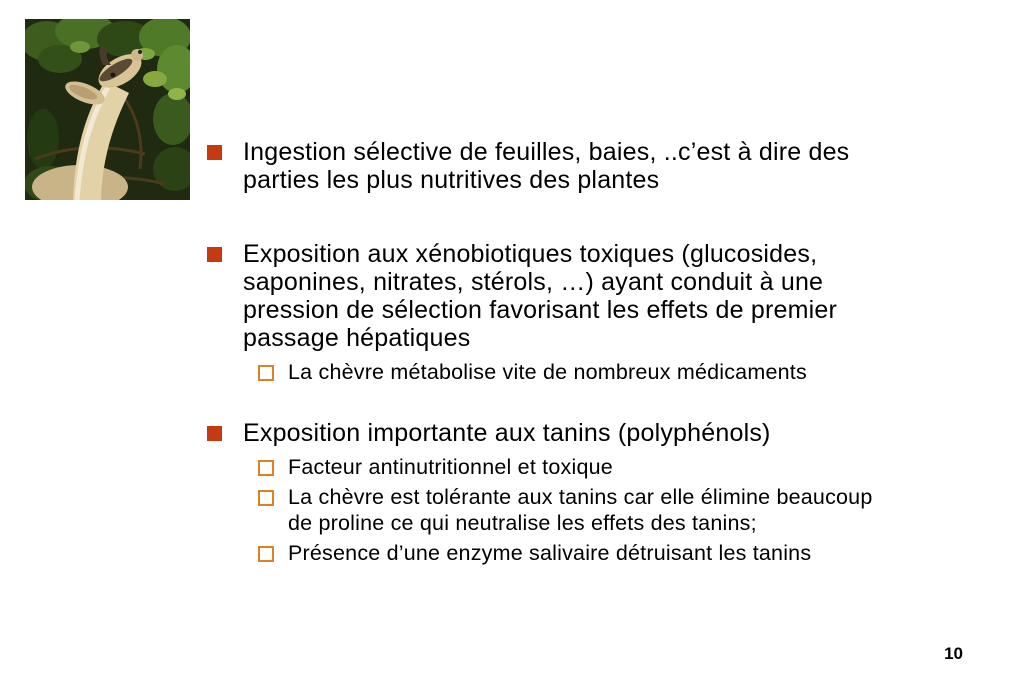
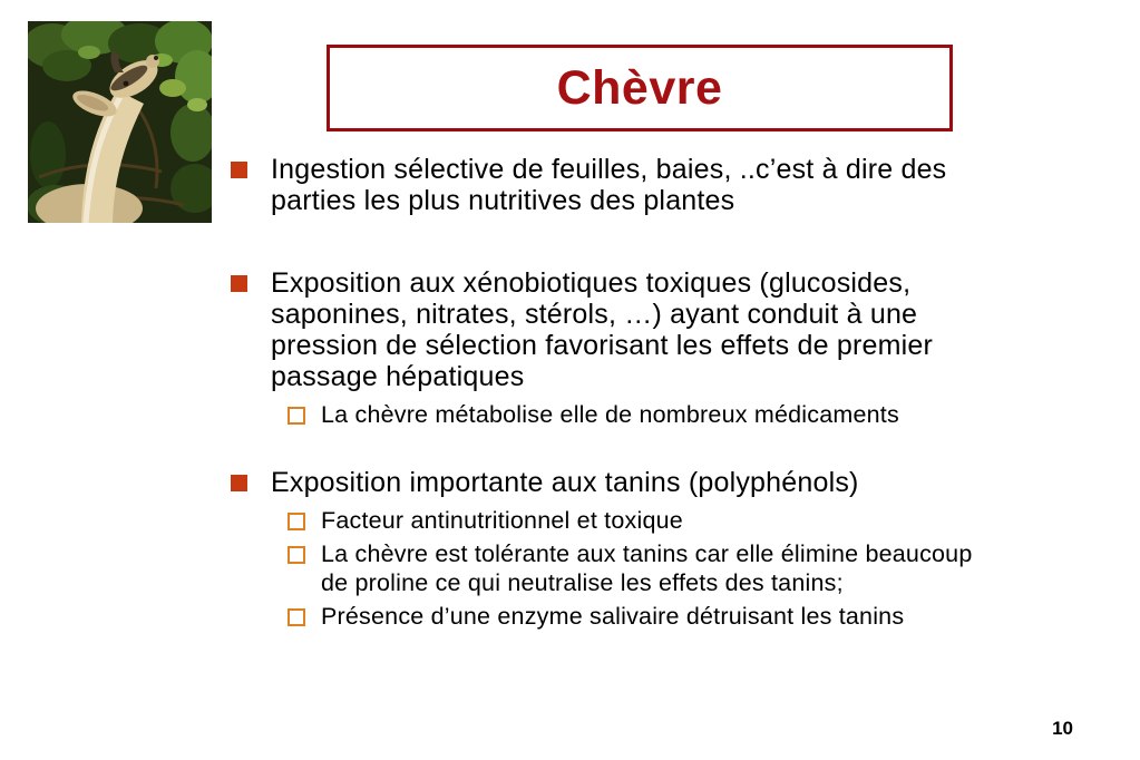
+ Chèvre
  Ingestion sélective de feuilles, baies, ..c’est à dire des
  parties les plus nutritives des plantes
  Exposition aux xénobiotiques toxiques (glucosides,
  saponines, nitrates, stérols, …) ayant conduit à une
  pression de sélection favorisant les effets de premier
  passage hépatiques
- La chèvre métabolise vite de nombreux médicaments
+ La chèvre métabolise elle de nombreux médicaments
  Exposition importante aux tanins (polyphénols)
  Facteur antinutritionnel et toxique
  La chèvre est tolérante aux tanins car elle élimine beaucoup
  de proline ce qui neutralise les effets des tanins;
  Présence d’une enzyme salivaire détruisant les tanins
  10
